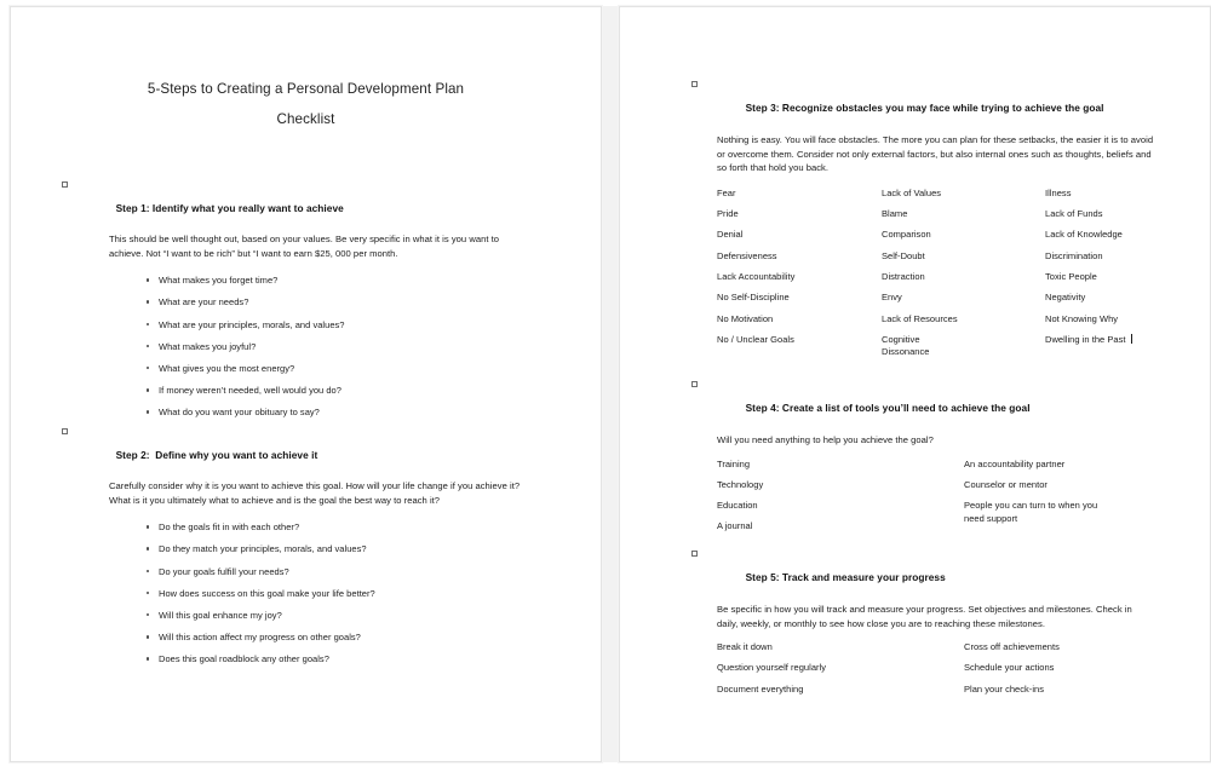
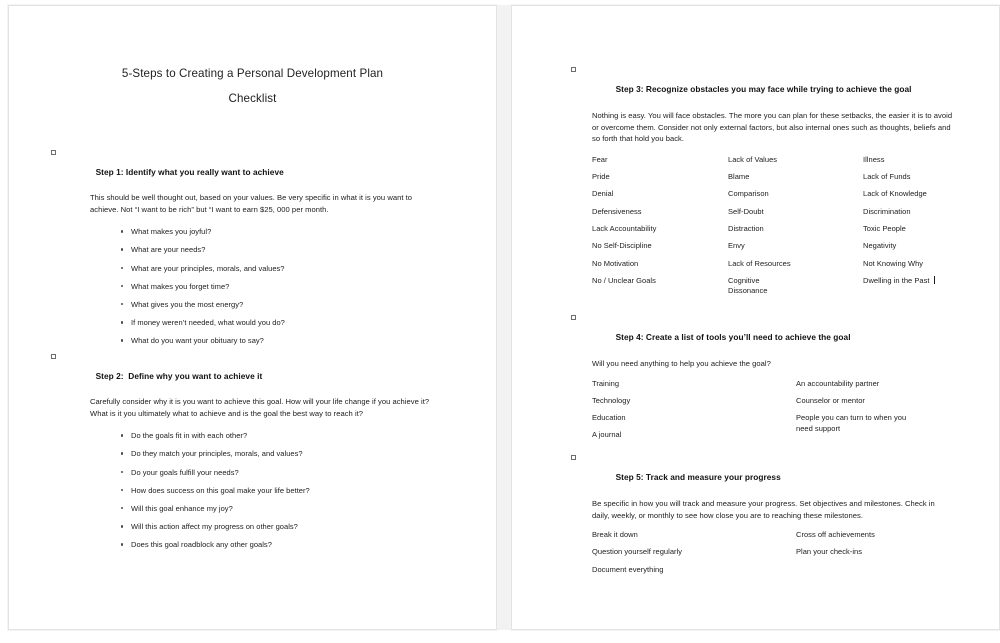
  5-Steps to Creating a Personal Development Plan
  Checklist
  Step 1: Identify what you really want to achieve
  This should be well thought out, based on your values. Be very specific in what it is you want to achieve. Not “I want to be rich” but “I want to earn $25, 000 per month.
- What makes you forget time?
+ What makes you joyful?
  What are your needs?
  What are your principles, morals, and values?
- What makes you joyful?
+ What makes you forget time?
  What gives you the most energy?
- If money weren’t needed, well would you do?
+ If money weren’t needed, what would you do?
  What do you want your obituary to say?
  Step 2: Define why you want to achieve it
  Carefully consider why it is you want to achieve this goal. How will your life change if you achieve it? What is it you ultimately what to achieve and is the goal the best way to reach it?
  Do the goals fit in with each other?
  Do they match your principles, morals, and values?
  Do your goals fulfill your needs?
  How does success on this goal make your life better?
  Will this goal enhance my joy?
  Will this action affect my progress on other goals?
  Does this goal roadblock any other goals?
  Step 3: Recognize obstacles you may face while trying to achieve the goal
  Nothing is easy. You will face obstacles. The more you can plan for these setbacks, the easier it is to avoid or overcome them. Consider not only external factors, but also internal ones such as thoughts, beliefs and so forth that hold you back.
  Fear
  Pride
  Denial
  Defensiveness
  Lack Accountability
  No Self-Discipline
  No Motivation
  No / Unclear Goals
  Lack of Values
  Blame
  Comparison
  Self-Doubt
  Distraction
  Envy
  Lack of Resources
  Cognitive Dissonance
  Illness
  Lack of Funds
  Lack of Knowledge
  Discrimination
  Toxic People
  Negativity
  Not Knowing Why
  Dwelling in the Past
  Step 4: Create a list of tools you’ll need to achieve the goal
  Will you need anything to help you achieve the goal?
  Training
  Technology
  Education
  A journal
  An accountability partner
  Counselor or mentor
  People you can turn to when you need support
  Step 5: Track and measure your progress
  Be specific in how you will track and measure your progress. Set objectives and milestones. Check in daily, weekly, or monthly to see how close you are to reaching these milestones.
  Break it down
  Question yourself regularly
  Document everything
  Cross off achievements
- Schedule your actions
  Plan your check-ins
